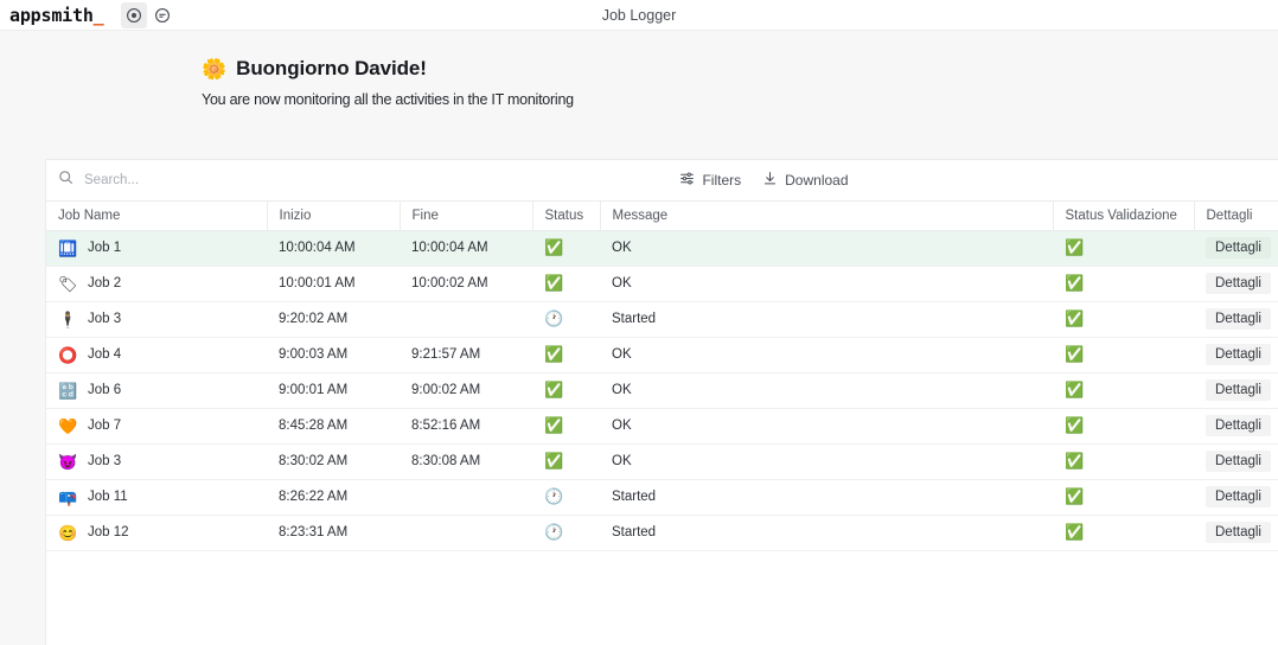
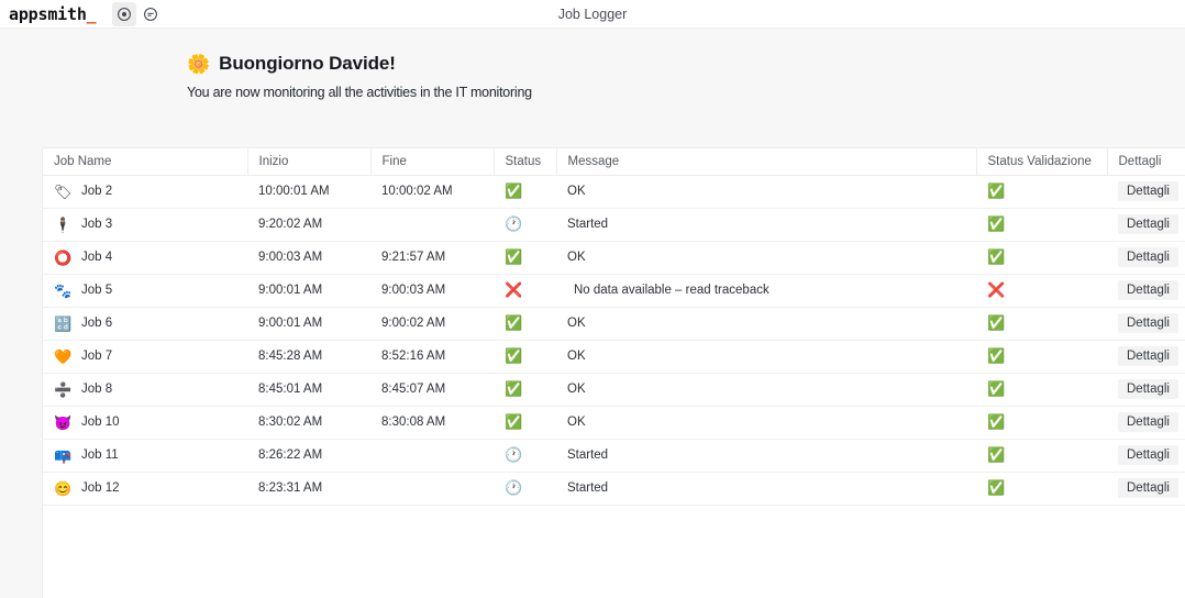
  appsmith_
  Job Logger
  🌼
  Buongiorno Davide!
  You are now monitoring all the activities in the IT monitoring
- Search...
- Filters
- Download
  Job Name	Inizio	Fine	Status	Message	Status Validazione	Dettagli
- 🛄 Job 1	10:00:04 AM	10:00:04 AM	✅	OK	✅	Dettagli
  🏷 Job 2	10:00:01 AM	10:00:02 AM	✅	OK	✅	Dettagli
  🕴 Job 3	9:20:02 AM		🕐	Started	✅	Dettagli
  ⭕ Job 4	9:00:03 AM	9:21:57 AM	✅	OK	✅	Dettagli
+ 🐾 Job 5	9:00:01 AM	9:00:03 AM	❌	No data available – read traceback	❌	Dettagli
  🔡 Job 6	9:00:01 AM	9:00:02 AM	✅	OK	✅	Dettagli
  🧡 Job 7	8:45:28 AM	8:52:16 AM	✅	OK	✅	Dettagli
+ ➗ Job 8	8:45:01 AM	8:45:07 AM	✅	OK	✅	Dettagli
- 😈 Job 3	8:30:02 AM	8:30:08 AM	✅	OK	✅	Dettagli
+ 😈 Job 10	8:30:02 AM	8:30:08 AM	✅	OK	✅	Dettagli
  📪 Job 11	8:26:22 AM		🕐	Started	✅	Dettagli
  😊 Job 12	8:23:31 AM		🕐	Started	✅	Dettagli
